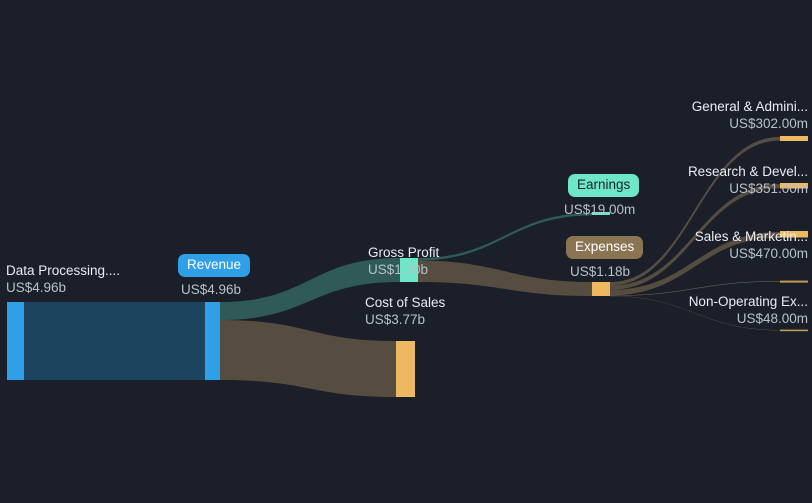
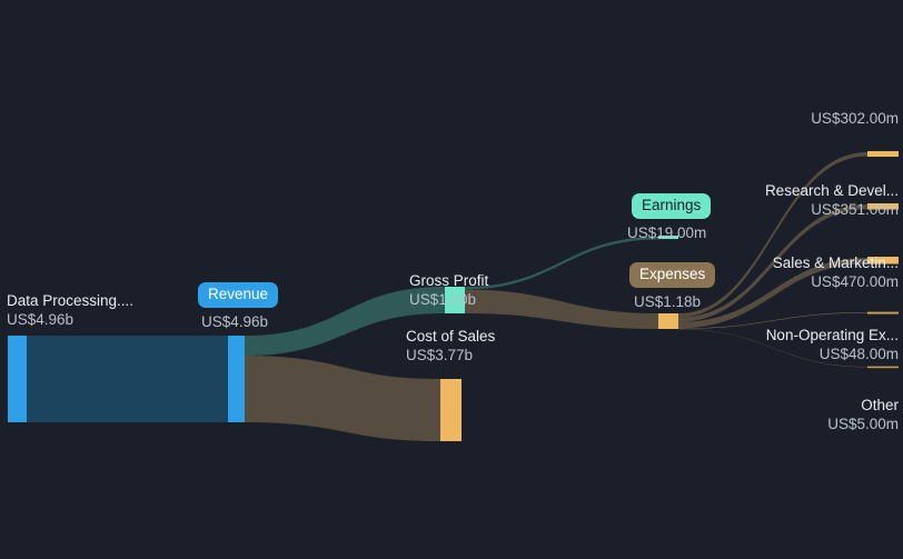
  Data Processing....
  US$4.96b
  Revenue
  US$4.96b
  Gross Profit
  US$1.20b
  Cost of Sales
  US$3.77b
  Earnings
  US$19.00m
  Expenses
  US$1.18b
- General & Admini...
  US$302.00m
  Research & Devel...
  US$351.00m
  Sales & Marketin...
  US$470.00m
  Non-Operating Ex...
  US$48.00m
+ Other
+ US$5.00m
